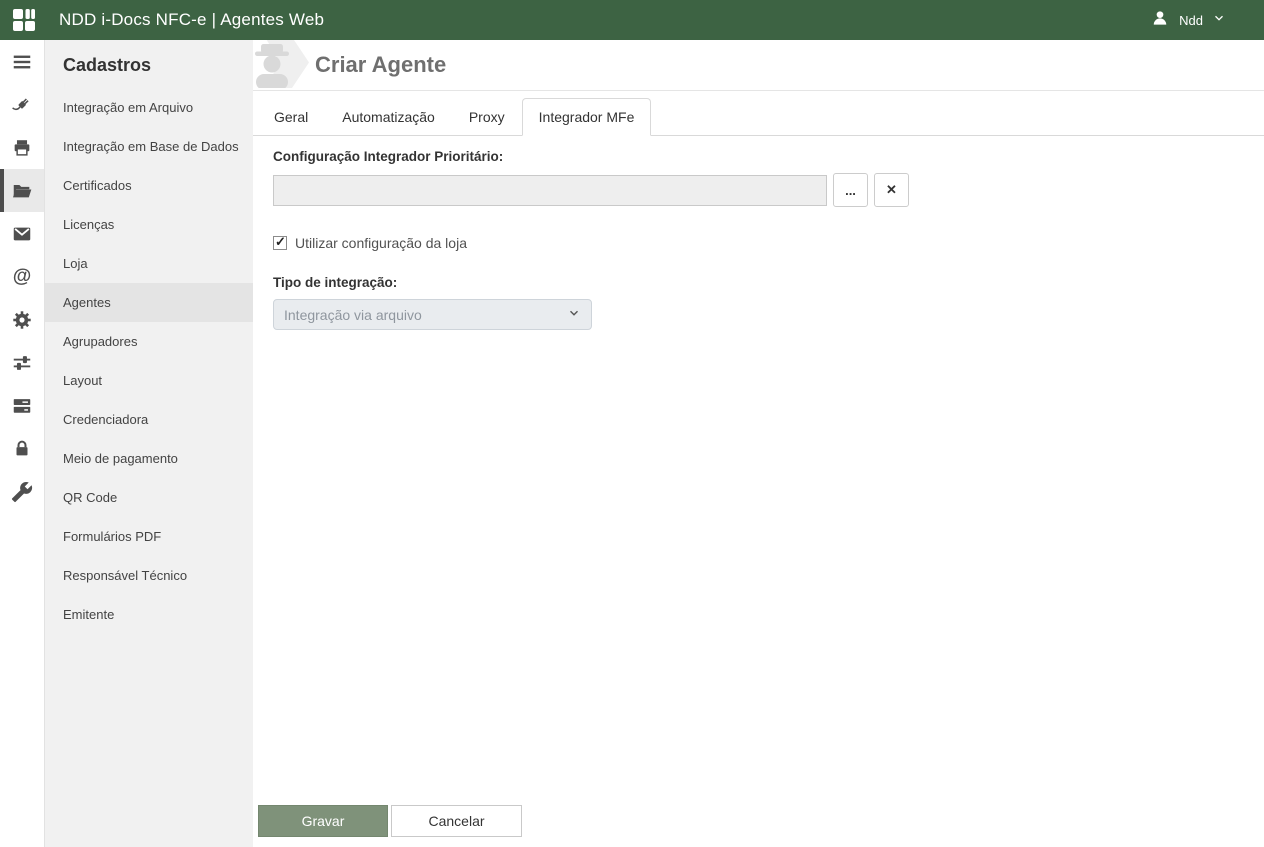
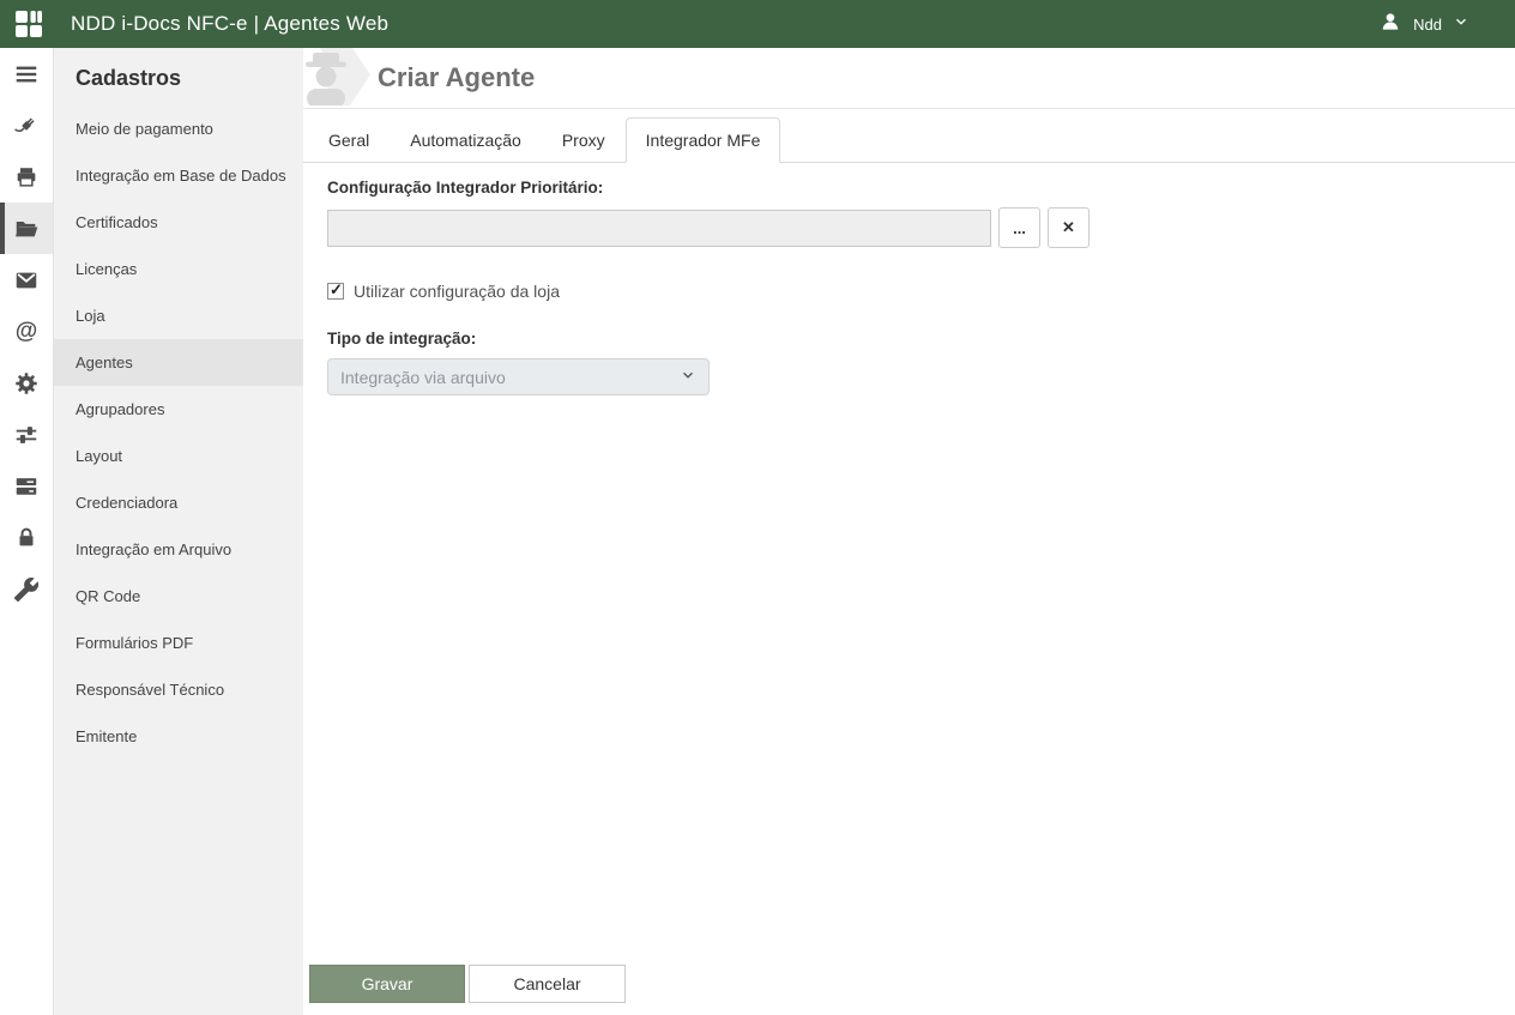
  NDD i-Docs NFC-e | Agentes Web
  Ndd
  Cadastros
- Integração em Arquivo
+ Meio de pagamento
  Integração em Base de Dados
  Certificados
  Licenças
  Loja
  Agentes
  Agrupadores
  Layout
  Credenciadora
- Meio de pagamento
+ Integração em Arquivo
  QR Code
  Formulários PDF
  Responsável Técnico
  Emitente
  Criar Agente
  Geral
  Automatização
  Proxy
  Integrador MFe
  Configuração Integrador Prioritário:
  ...
  ✕
  Utilizar configuração da loja
  Tipo de integração:
  Integração via arquivo
  Gravar
  Cancelar
